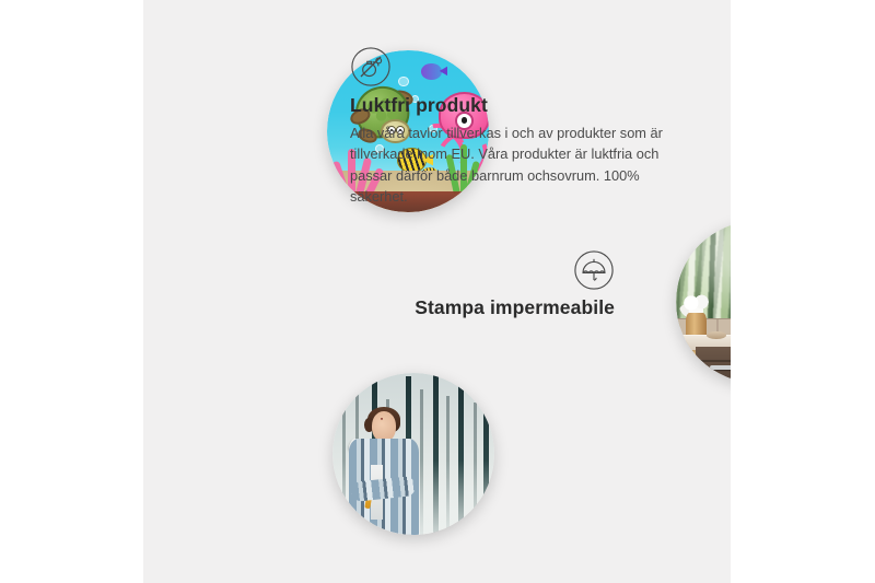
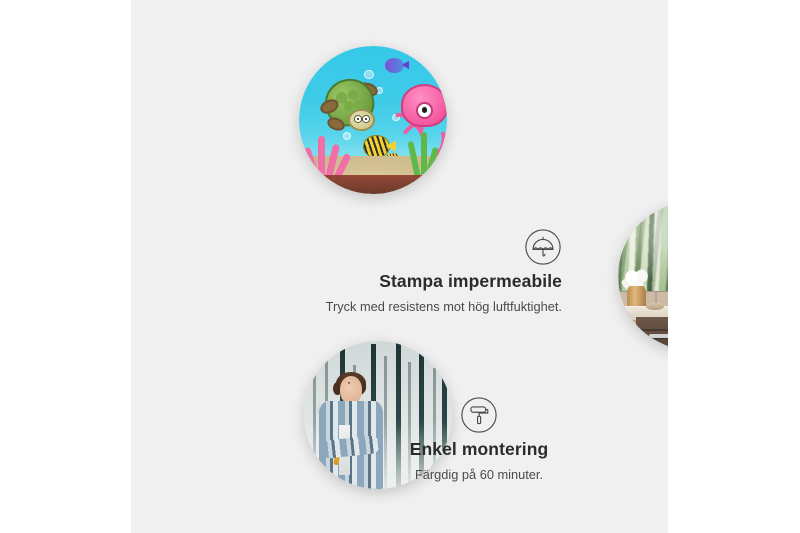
- Luktfri produkt
- Alla våra tavlor tillverkas i och av produkter som är tillverkade inom EU. Våra produkter är luktfria och passar därför både barnrum ochsovrum. 100% säkerhet.
  Stampa impermeabile
+ Tryck med resistens mot hög luftfuktighet.
+ Enkel montering
+ Färgdig på 60 minuter.
